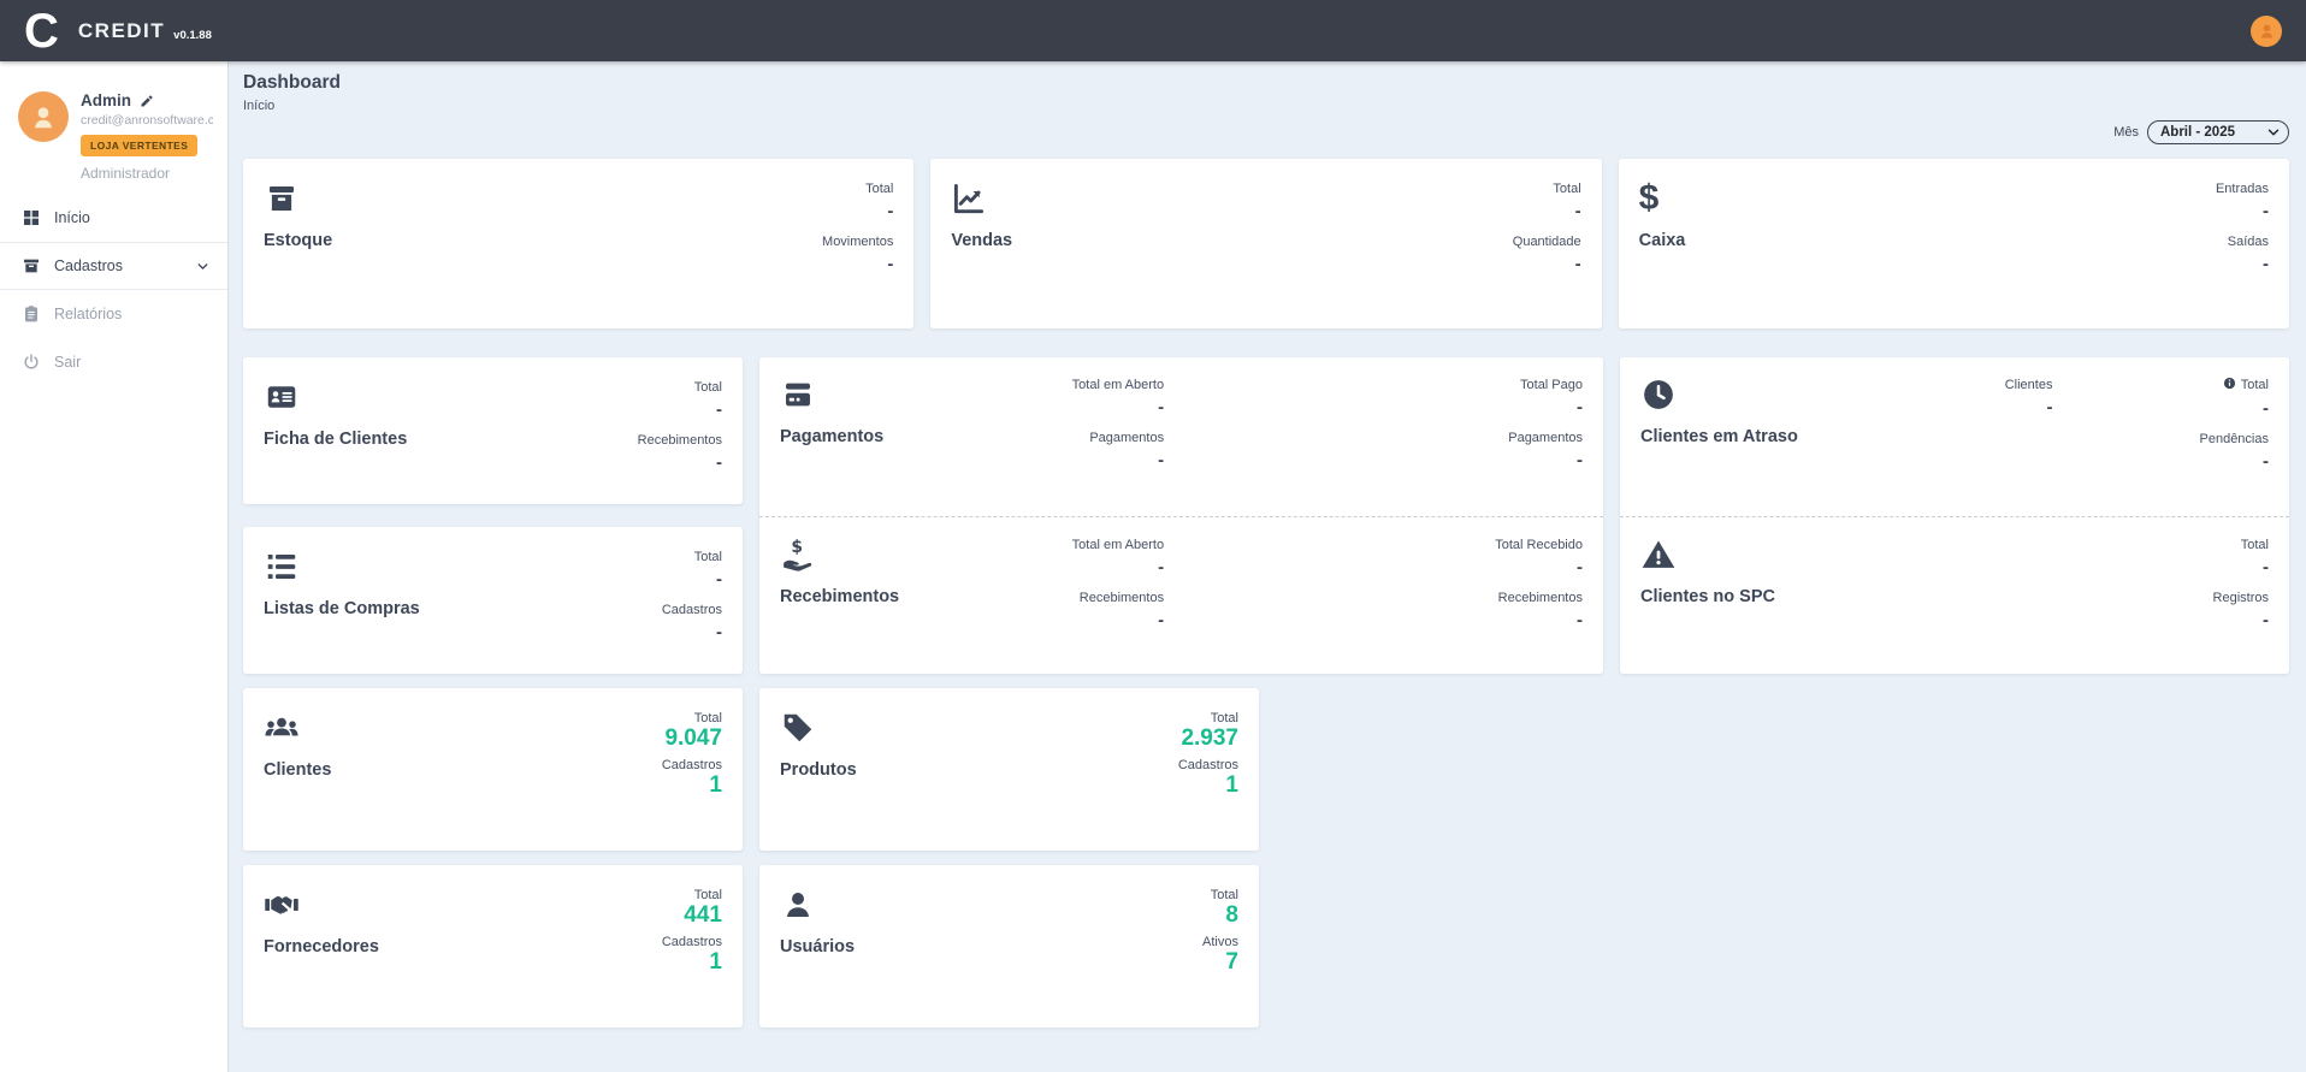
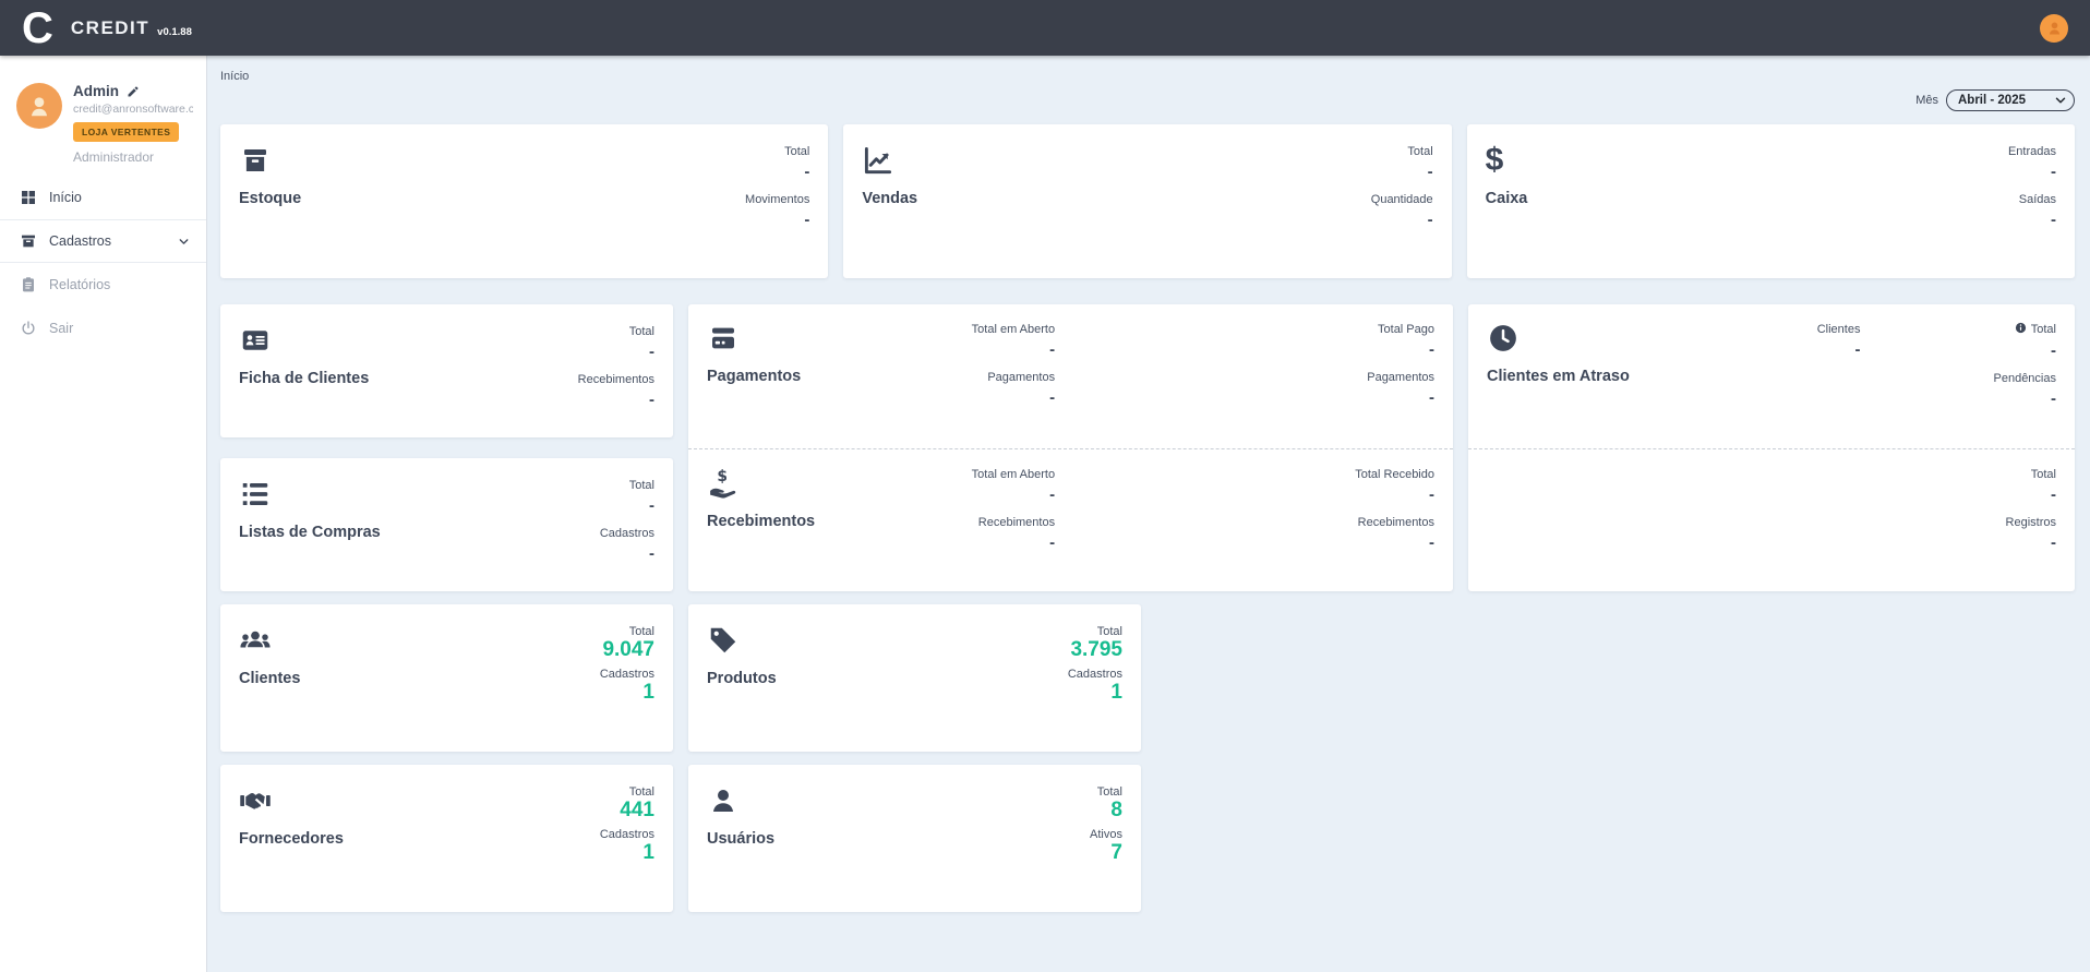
  C
  CREDIT
  v0.1.88
  Admin
  credit@anronsoftware.c
  LOJA VERTENTES
  Administrador
  Início
  Cadastros
  Relatórios
  Sair
- Dashboard
  Início
  Mês
  Abril - 2025
  Estoque
  Total
  -
  Movimentos
  -
  Vendas
  Total
  -
  Quantidade
  -
  $
  Caixa
  Entradas
  -
  Saídas
  -
  Ficha de Clientes
  Total
  -
  Recebimentos
  -
  Listas de Compras
  Total
  -
  Cadastros
  -
  Pagamentos
  Total em Aberto
  -
  Pagamentos
  -
  Total Pago
  -
  Pagamentos
  -
  $
  Recebimentos
  Total em Aberto
  -
  Recebimentos
  -
  Total Recebido
  -
  Recebimentos
  -
  Clientes em Atraso
  Clientes
  -
  Total
  -
  Pendências
  -
- Clientes no SPC
  Total
  -
  Registros
  -
  Clientes
  Total
  9.047
  Cadastros
  1
  Fornecedores
  Total
  441
  Cadastros
  1
  Produtos
  Total
- 2.937
+ 3.795
  Cadastros
  1
  Usuários
  Total
  8
  Ativos
  7
